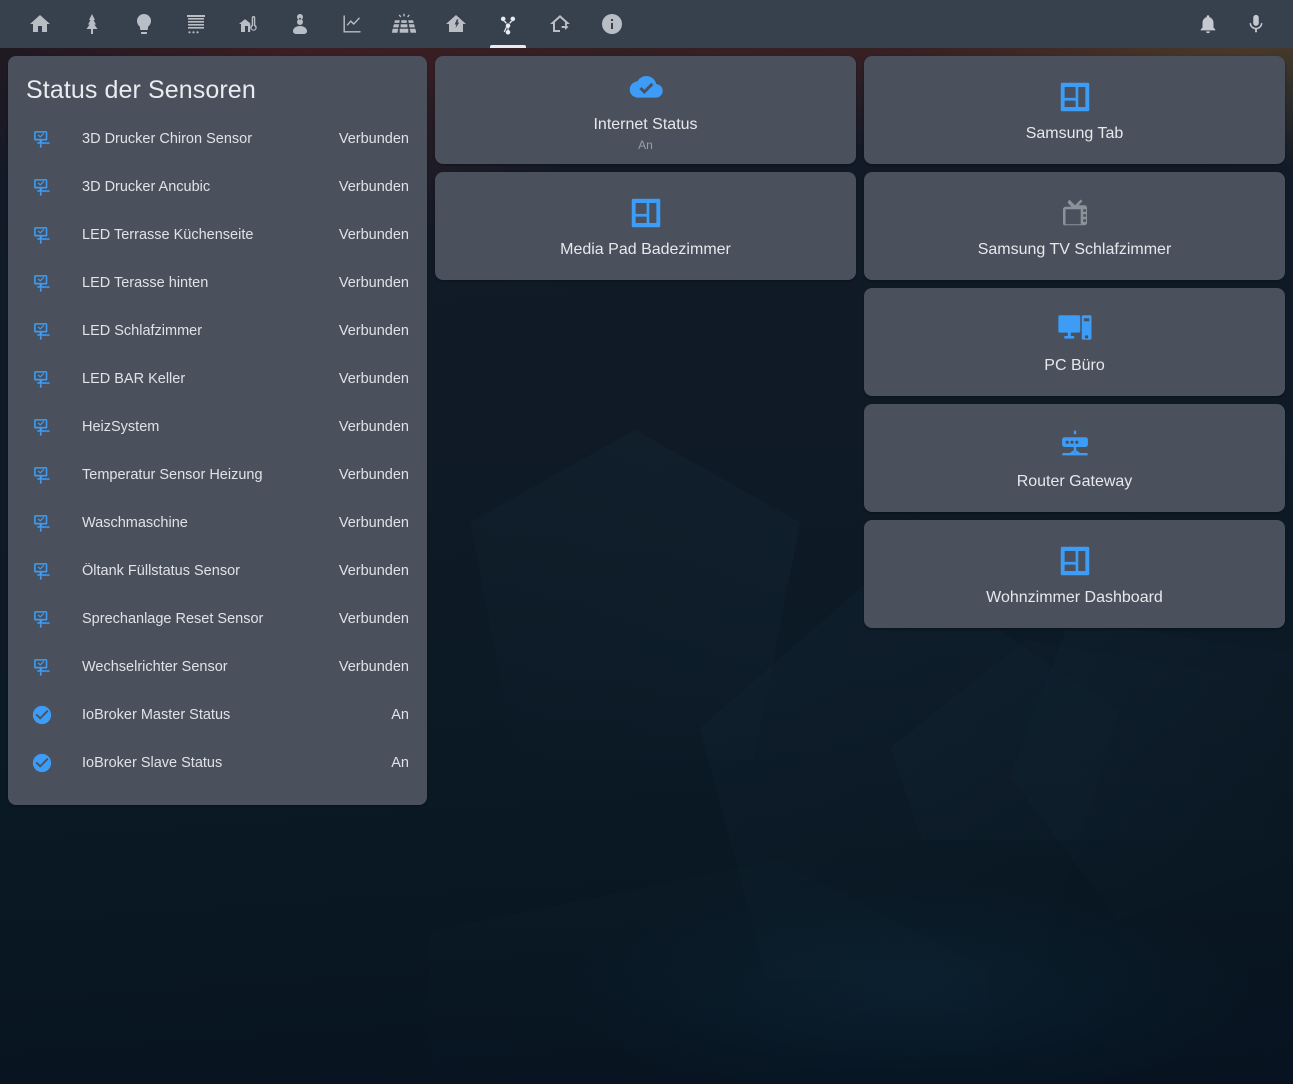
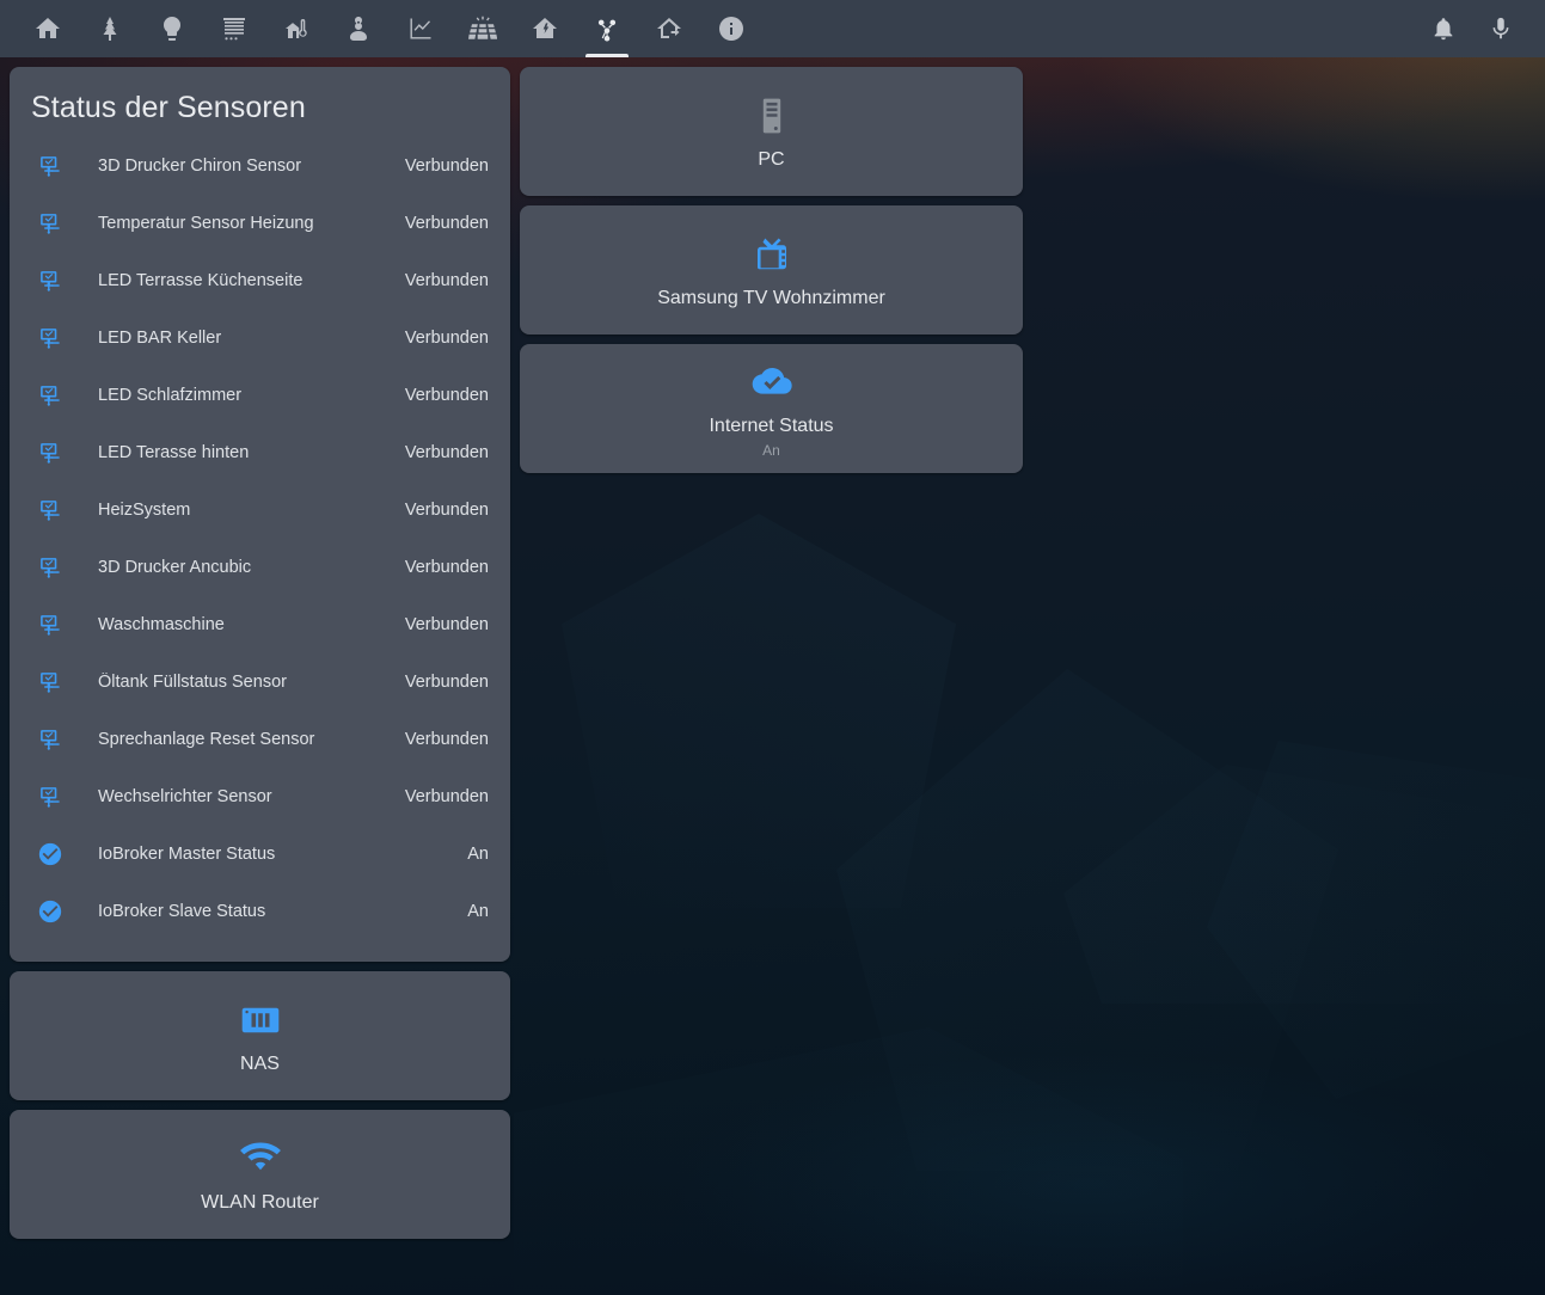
  Status der Sensoren
  3D Drucker Chiron Sensor
  Verbunden
- 3D Drucker Ancubic
+ Temperatur Sensor Heizung
  Verbunden
  LED Terrasse Küchenseite
  Verbunden
- LED Terasse hinten
+ LED BAR Keller
  Verbunden
  LED Schlafzimmer
  Verbunden
- LED BAR Keller
+ LED Terasse hinten
  Verbunden
  HeizSystem
  Verbunden
- Temperatur Sensor Heizung
+ 3D Drucker Ancubic
  Verbunden
  Waschmaschine
  Verbunden
  Öltank Füllstatus Sensor
  Verbunden
  Sprechanlage Reset Sensor
  Verbunden
  Wechselrichter Sensor
  Verbunden
  IoBroker Master Status
  An
  IoBroker Slave Status
  An
+ NAS
+ WLAN Router
+ PC
+ Samsung TV Wohnzimmer
  Internet Status
  An
- Media Pad Badezimmer
- Samsung Tab
- Samsung TV Schlafzimmer
- PC Büro
- Router Gateway
- Wohnzimmer Dashboard
